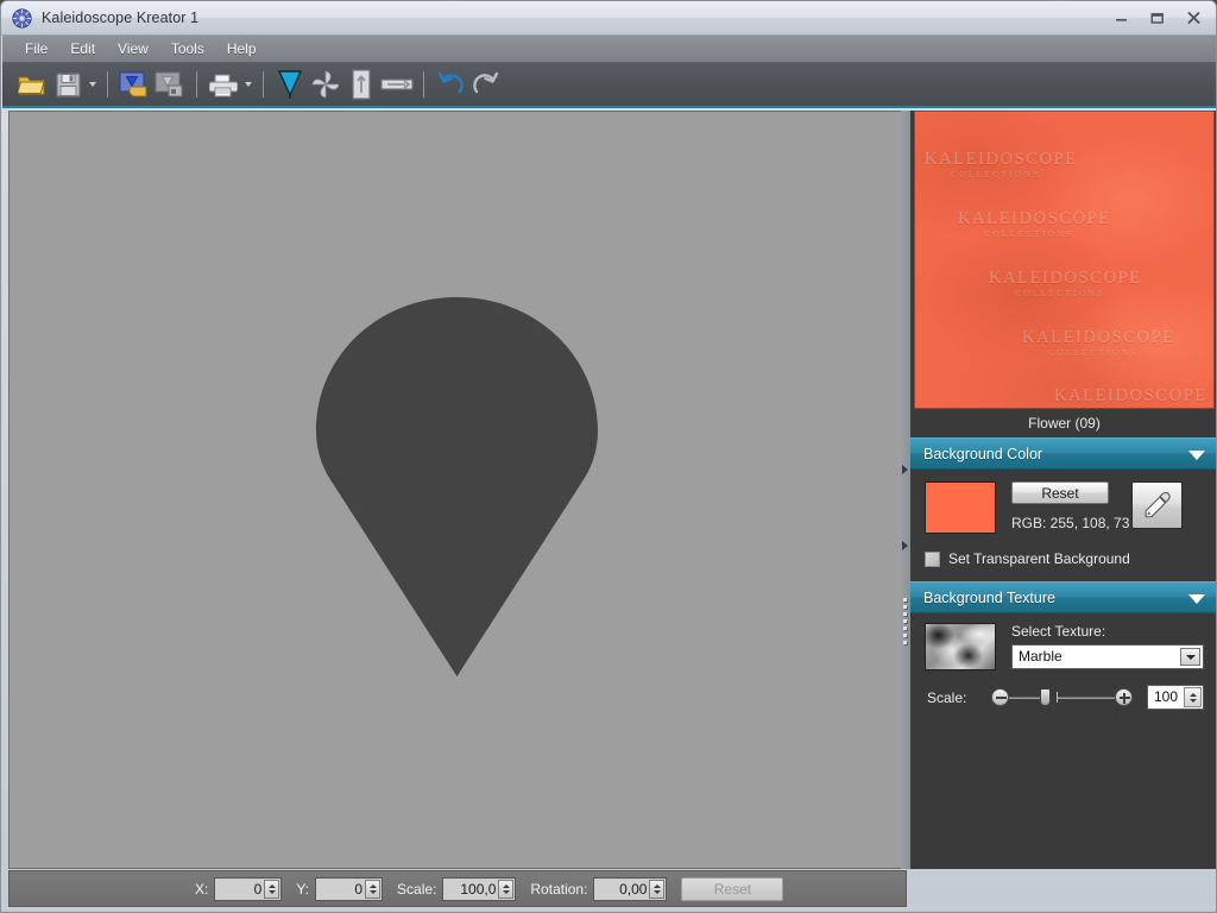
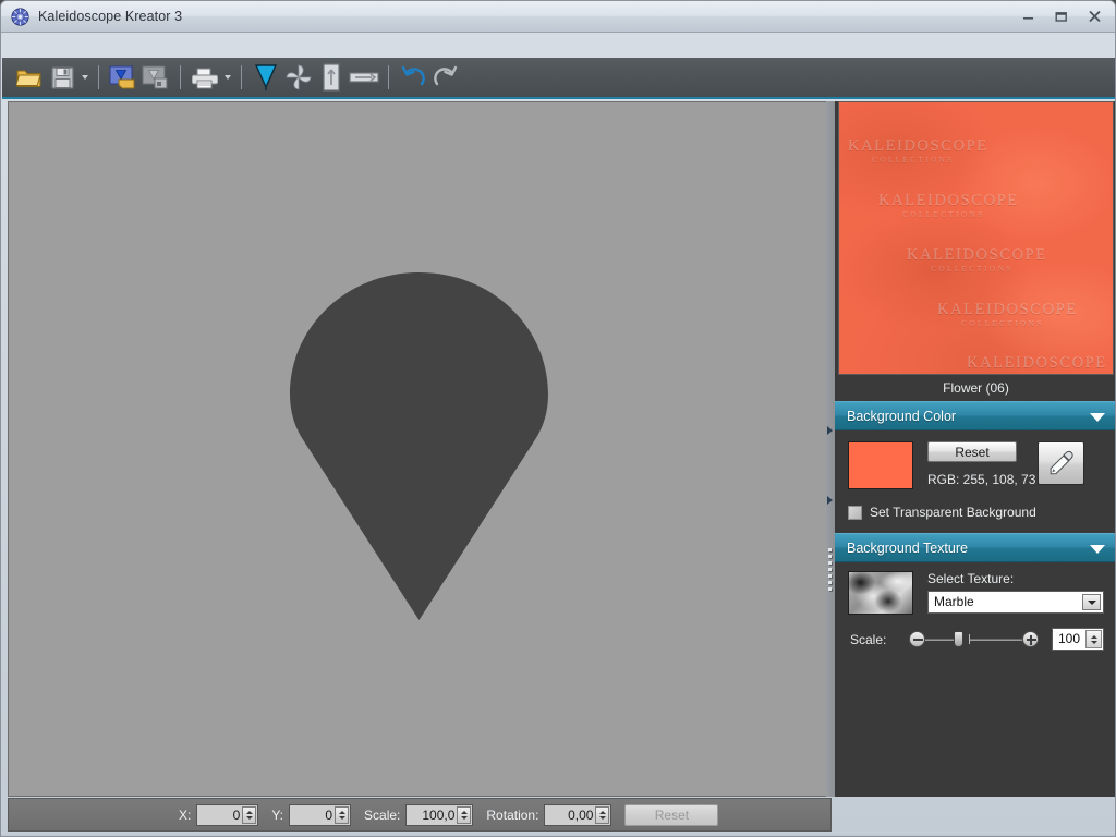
- Kaleidoscope Kreator 1
+ Kaleidoscope Kreator 3
- File
- Edit
- View
- Tools
- Help
  KALEIDOSCOPE
  COLLECTIONS
  KALEIDOSCOPE
  COLLECTIONS
  KALEIDOSCOPE
  COLLECTIONS
  KALEIDOSCOPE
  COLLECTIONS
  KALEIDOSCOPE
- Flower (09)
+ Flower (06)
  Background Color
  Reset
  RGB: 255, 108, 73
  Set Transparent Background
  Background Texture
  Select Texture:
  Marble
  Scale:
  100
  X:
  0
  Y:
  0
  Scale:
  100,0
  Rotation:
  0,00
  Reset
